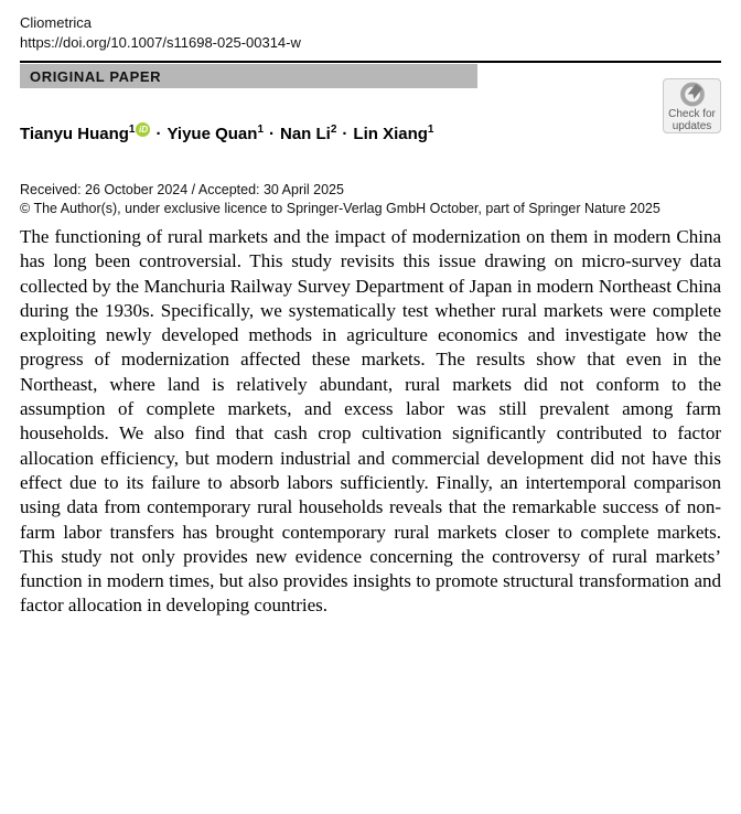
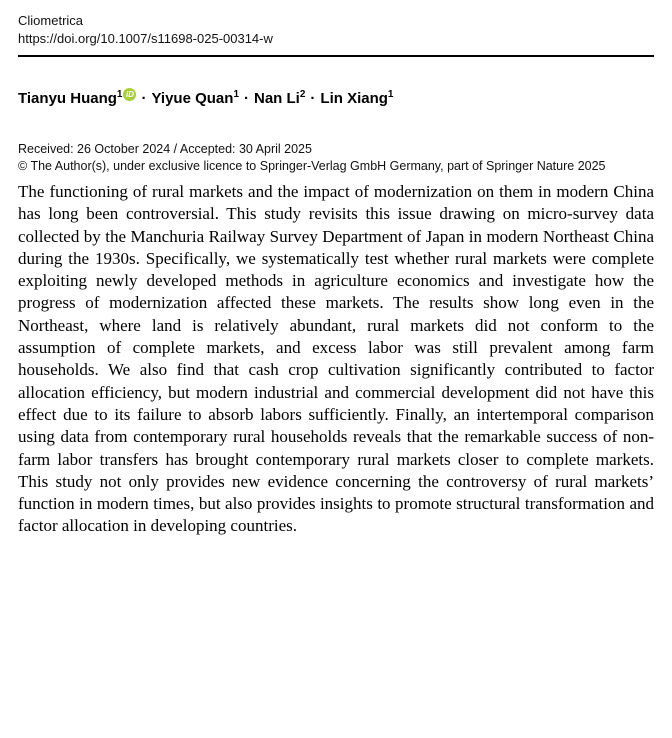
  Cliometrica
  https://doi.org/10.1007/s11698-025-00314-w
- ORIGINAL PAPER
- Check for
- updates
  Tianyu Huang1 iD · Yiyue Quan1 · Nan Li2 · Lin Xiang1
  Received: 26 October 2024 / Accepted: 30 April 2025
- © The Author(s), under exclusive licence to Springer-Verlag GmbH October, part of Springer Nature 2025
+ © The Author(s), under exclusive licence to Springer-Verlag GmbH Germany, part of Springer Nature 2025
- The functioning of rural markets and the impact of modernization on them in modern China has long been controversial. This study revisits this issue drawing on micro-survey data collected by the Manchuria Railway Survey Department of Japan in modern Northeast China during the 1930s. Specifically, we systematically test whether rural markets were complete exploiting newly developed methods in agriculture economics and investigate how the progress of modernization affected these markets. The results show that even in the Northeast, where land is relatively abundant, rural markets did not conform to the assumption of complete markets, and excess labor was still prevalent among farm households. We also find that cash crop cultivation significantly contributed to factor allocation efficiency, but modern industrial and commercial development did not have this effect due to its failure to absorb labors sufficiently. Finally, an intertemporal comparison using data from contemporary rural households reveals that the remarkable success of non-farm labor transfers has brought contemporary rural markets closer to complete markets. This study not only provides new evidence concerning the controversy of rural markets’ function in modern times, but also provides insights to promote structural transformation and factor allocation in developing countries.
+ The functioning of rural markets and the impact of modernization on them in modern China has long been controversial. This study revisits this issue drawing on micro-survey data collected by the Manchuria Railway Survey Department of Japan in modern Northeast China during the 1930s. Specifically, we systematically test whether rural markets were complete exploiting newly developed methods in agriculture economics and investigate how the progress of modernization affected these markets. The results show long even in the Northeast, where land is relatively abundant, rural markets did not conform to the assumption of complete markets, and excess labor was still prevalent among farm households. We also find that cash crop cultivation significantly contributed to factor allocation efficiency, but modern industrial and commercial development did not have this effect due to its failure to absorb labors sufficiently. Finally, an intertemporal comparison using data from contemporary rural households reveals that the remarkable success of non-farm labor transfers has brought contemporary rural markets closer to complete markets. This study not only provides new evidence concerning the controversy of rural markets’ function in modern times, but also provides insights to promote structural transformation and factor allocation in developing countries.
